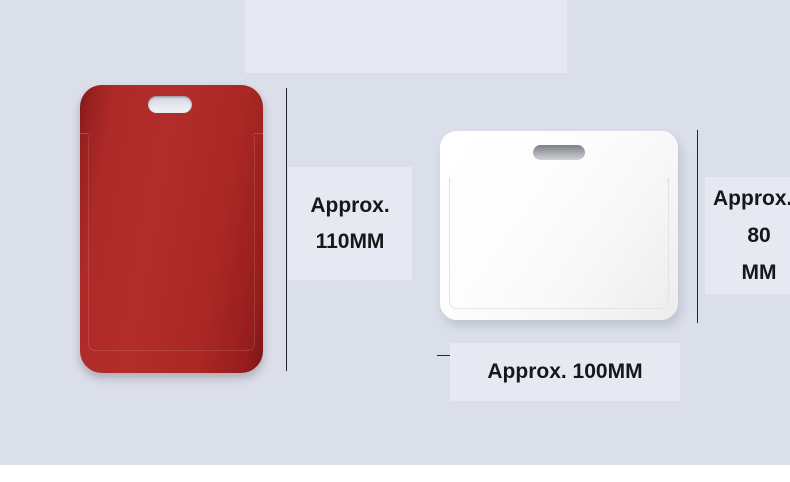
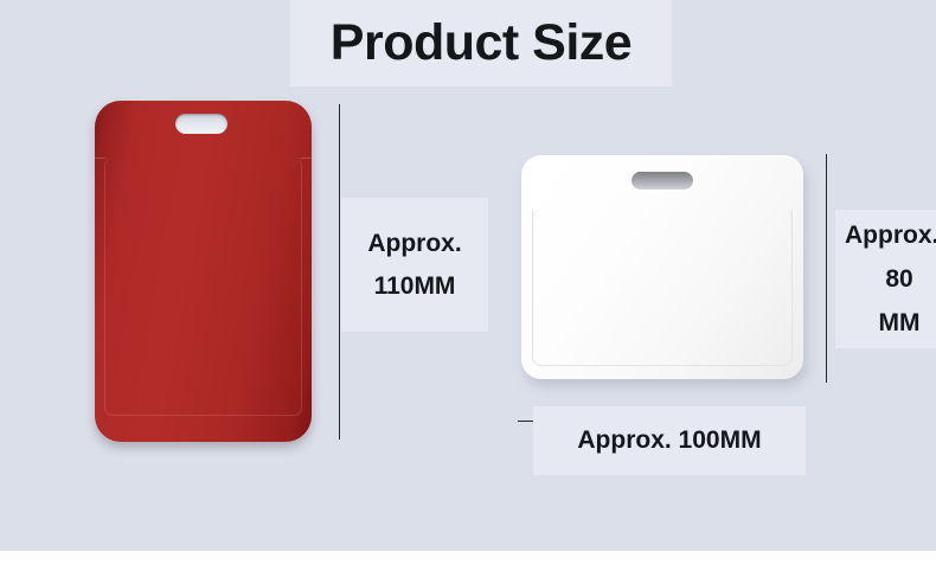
+ Product Size
  Approx.
  110MM
  Approx. 100MM
  Approx.
  80
  MM
